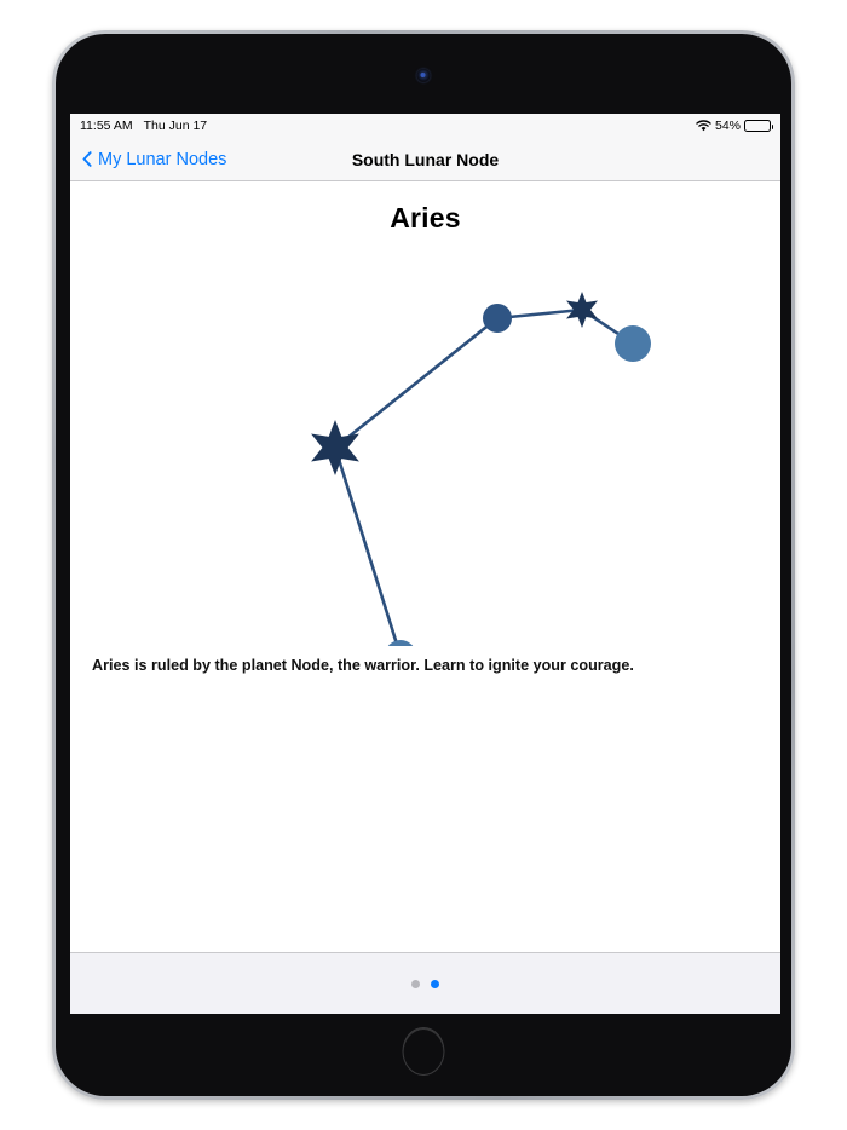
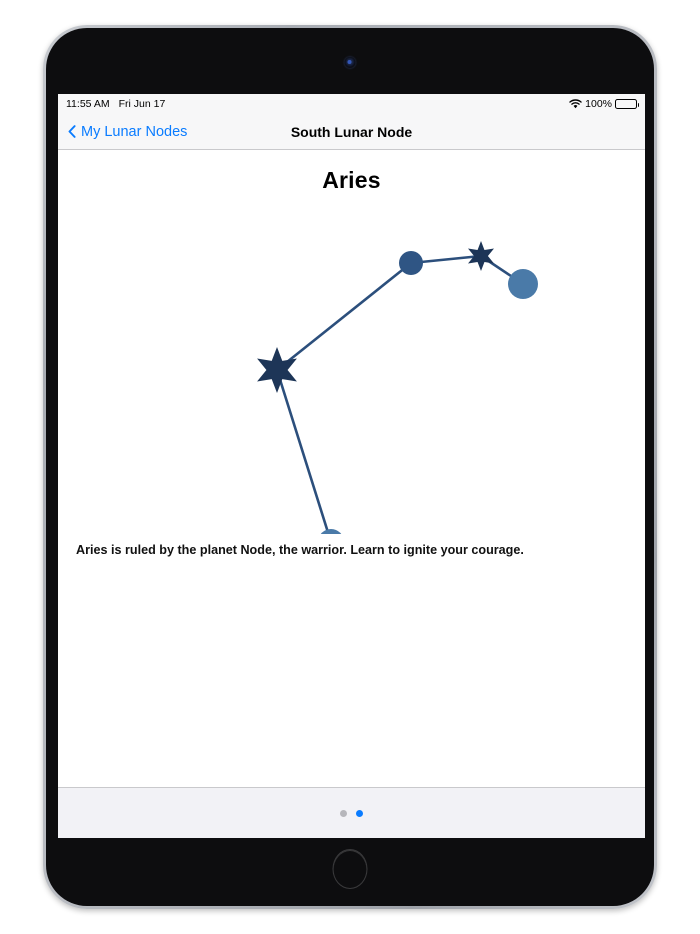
  11:55 AM
- Thu Jun 17
+ Fri Jun 17
- 54%
+ 100%
  My Lunar Nodes
  South Lunar Node
  Aries
  Aries is ruled by the planet Node, the warrior. Learn to ignite your courage.
